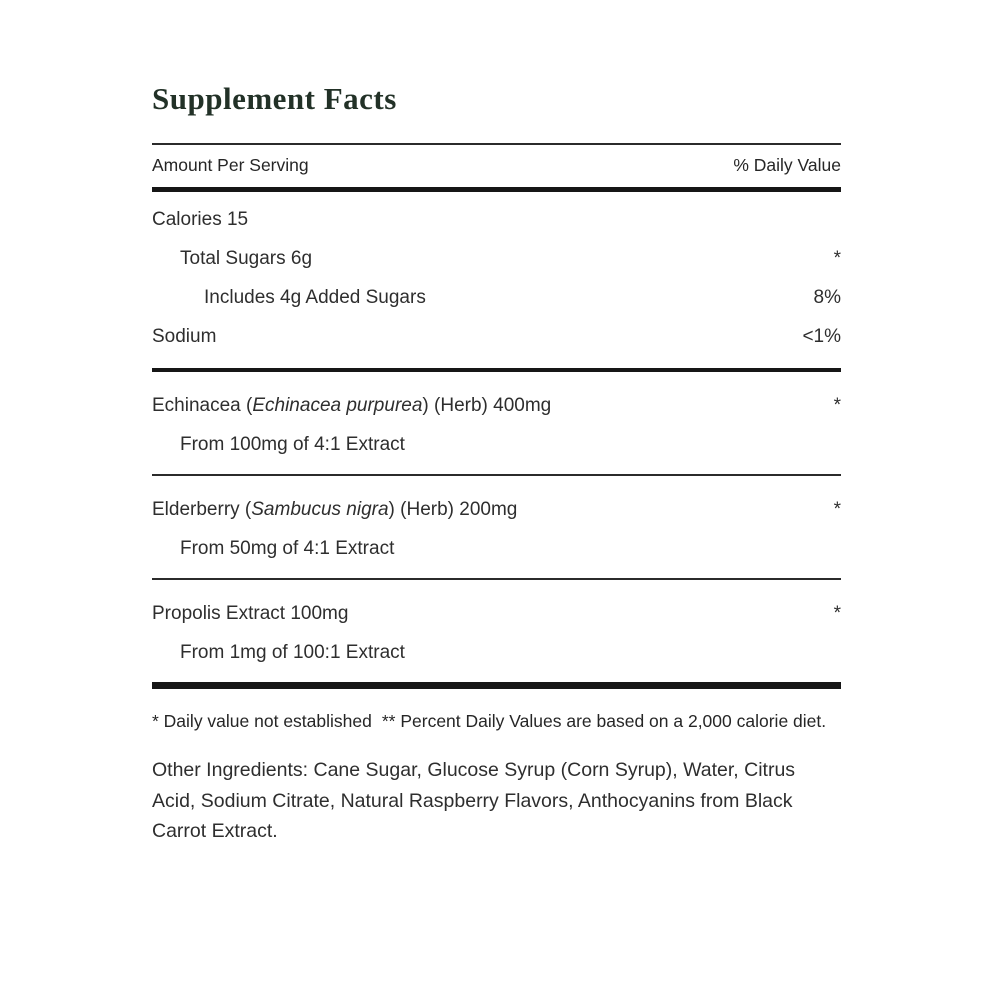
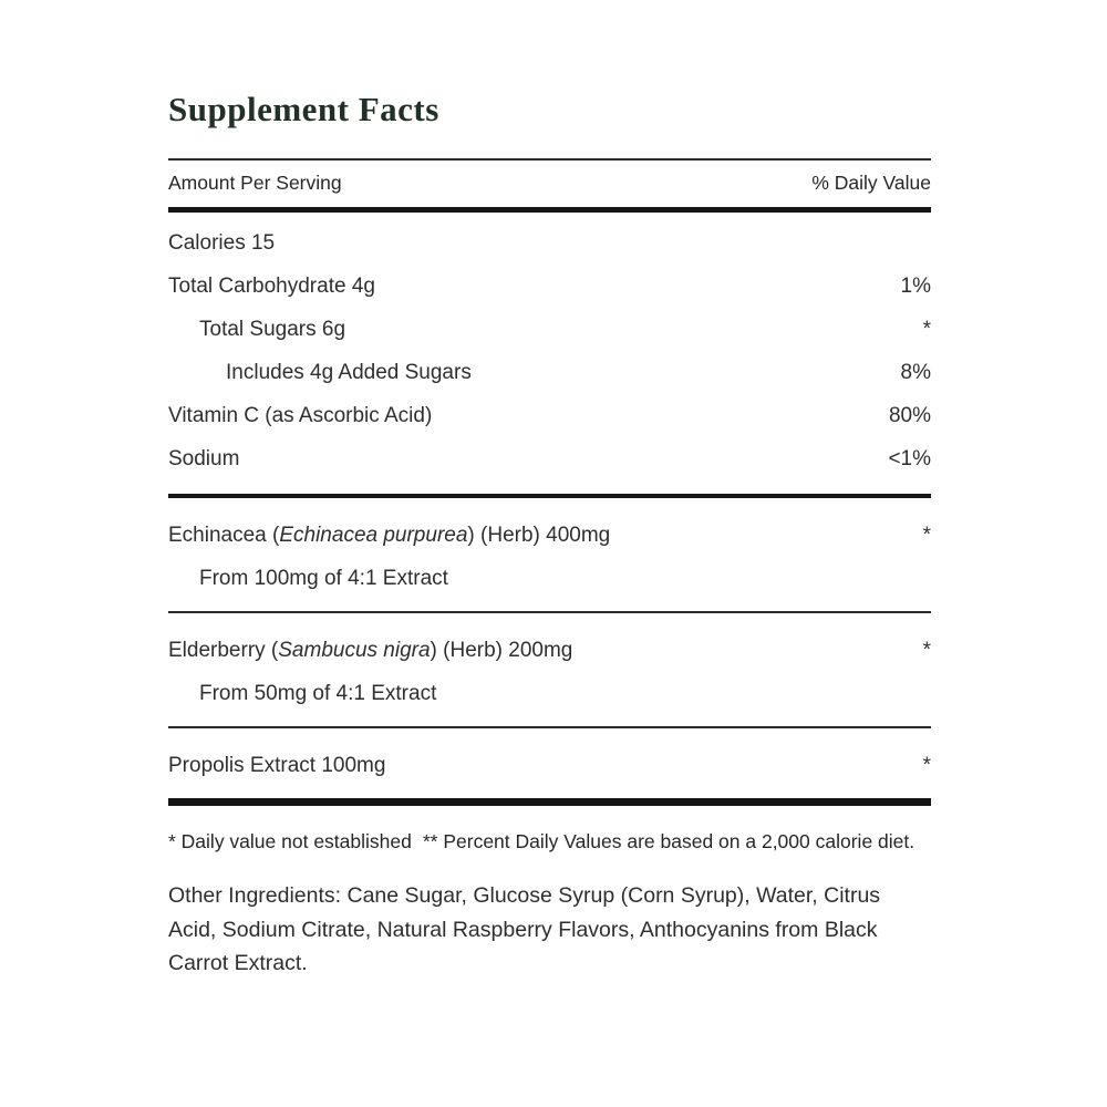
  Supplement Facts
  Amount Per Serving
  % Daily Value
  Calories 15
+ Total Carbohydrate 4g
+ 1%
  Total Sugars 6g
  *
  Includes 4g Added Sugars
  8%
+ Vitamin C (as Ascorbic Acid)
+ 80%
  Sodium
  <1%
  Echinacea (Echinacea purpurea) (Herb) 400mg
  *
  From 100mg of 4:1 Extract
  Elderberry (Sambucus nigra) (Herb) 200mg
  *
  From 50mg of 4:1 Extract
  Propolis Extract 100mg
  *
- From 1mg of 100:1 Extract
  * Daily value not established ** Percent Daily Values are based on a 2,000 calorie diet.
  Other Ingredients: Cane Sugar, Glucose Syrup (Corn Syrup), Water, Citrus Acid, Sodium Citrate, Natural Raspberry Flavors, Anthocyanins from Black Carrot Extract.
